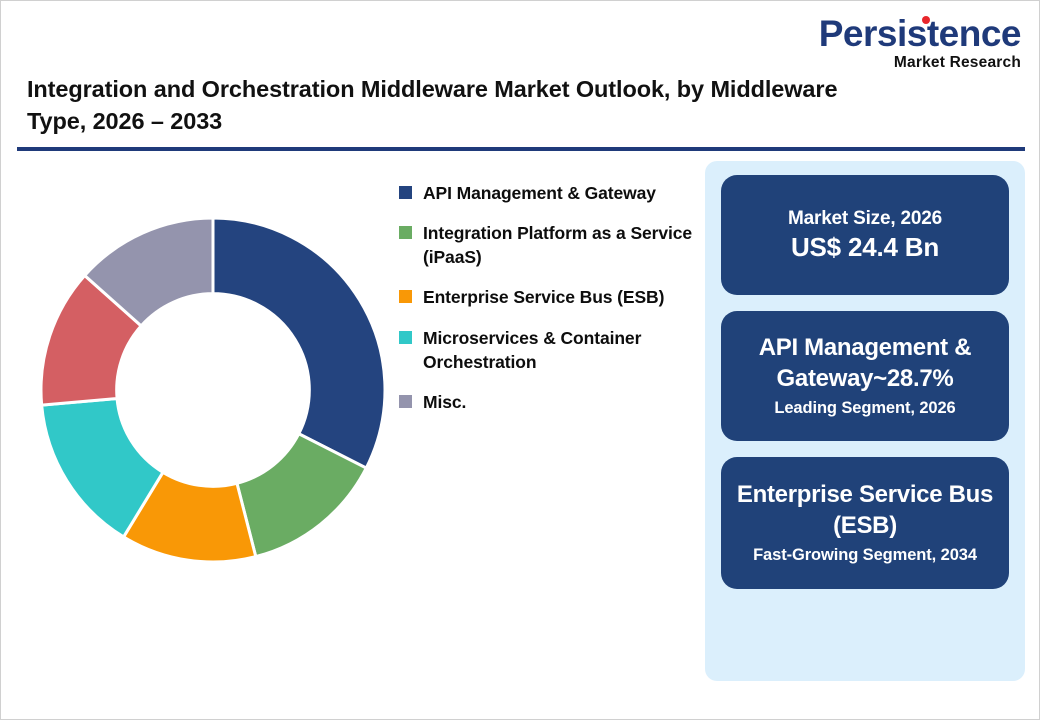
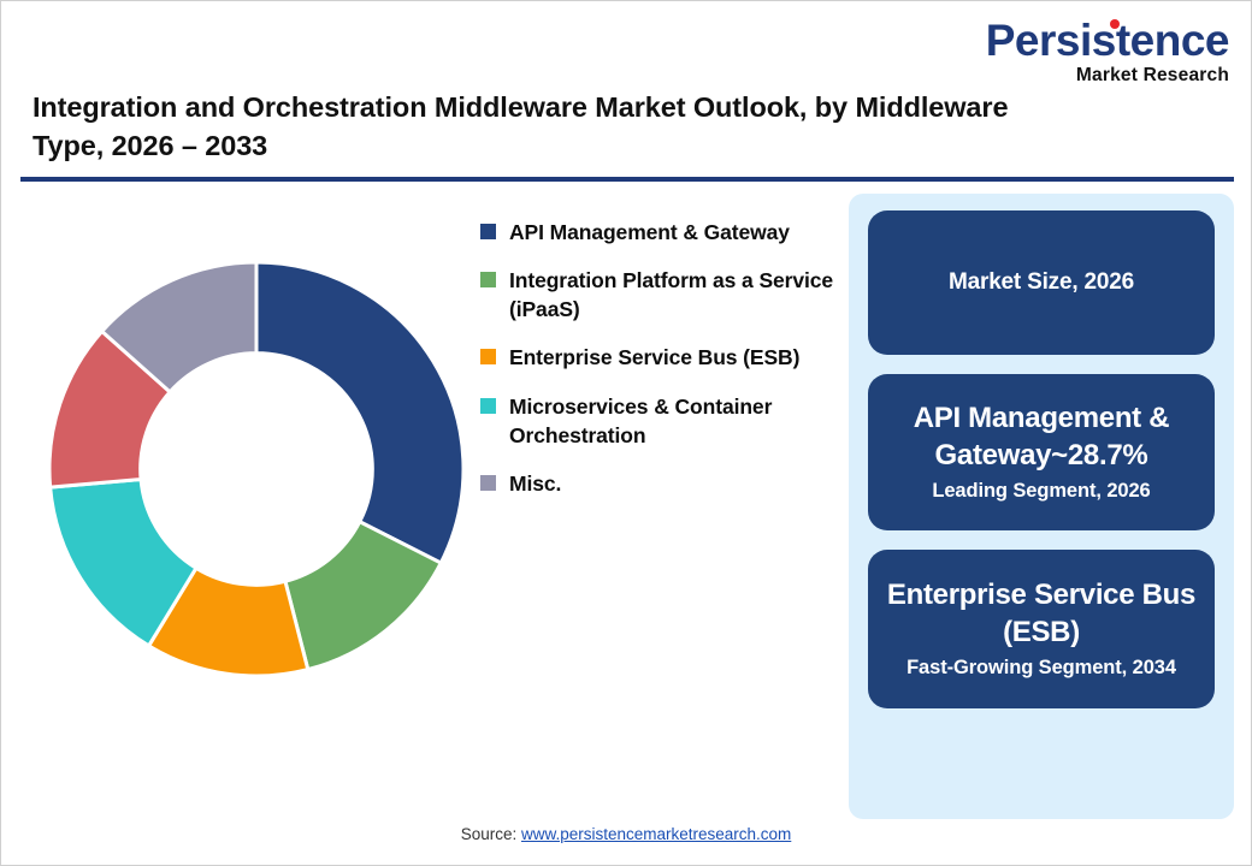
  Persistence
  Market Research
  Integration and Orchestration Middleware Market Outlook, by Middleware Type, 2026 – 2033
  API Management & Gateway
  Integration Platform as a Service (iPaaS)
  Enterprise Service Bus (ESB)
  Microservices & Container Orchestration
  Misc.
  Market Size, 2026
- US$ 24.4 Bn
  API Management & Gateway~28.7%
  Leading Segment, 2026
  Enterprise Service Bus (ESB)
  Fast-Growing Segment, 2034
+ Source: www.persistencemarketresearch.com
